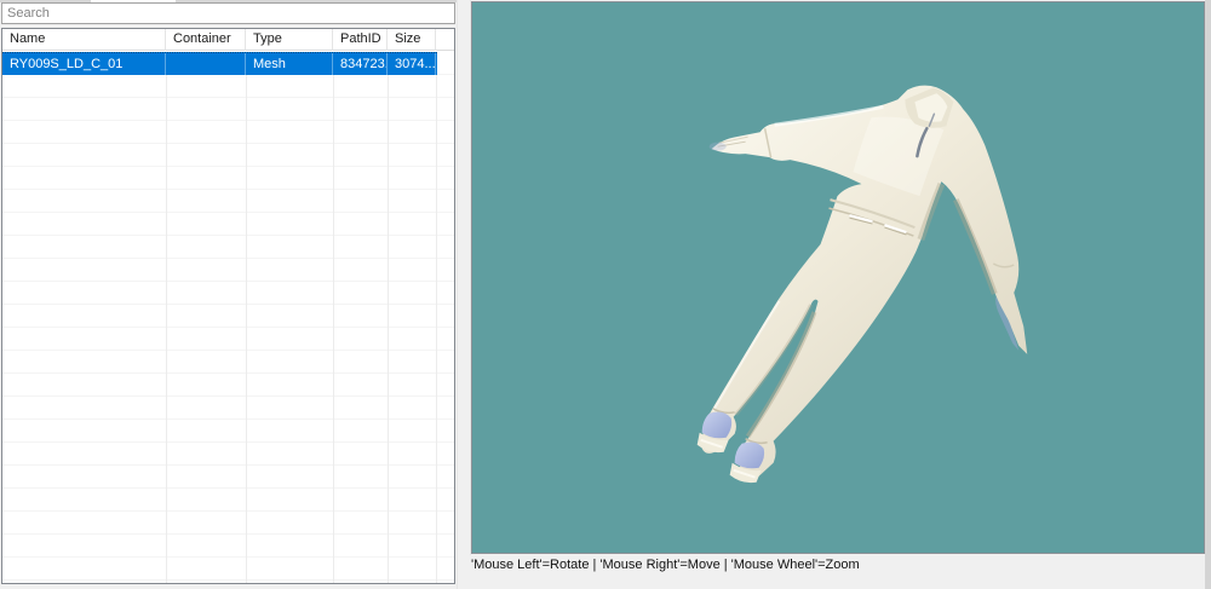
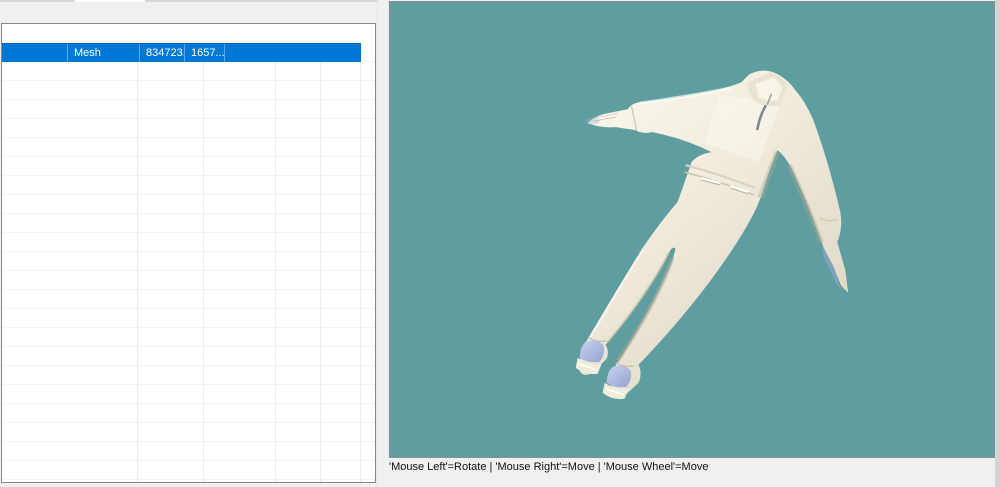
- Search
- Name
- Container
- Type
- PathID
- Size
- RY009S_LD_C_01
  Mesh
  834723.
- 3074...
+ 1657...
- 'Mouse Left'=Rotate | 'Mouse Right'=Move | 'Mouse Wheel'=Zoom
+ 'Mouse Left'=Rotate | 'Mouse Right'=Move | 'Mouse Wheel'=Move
